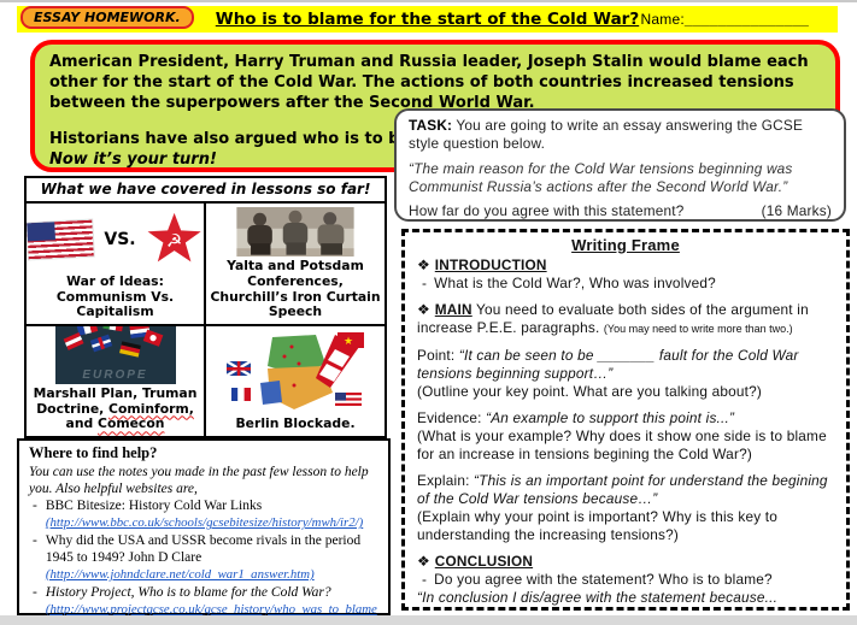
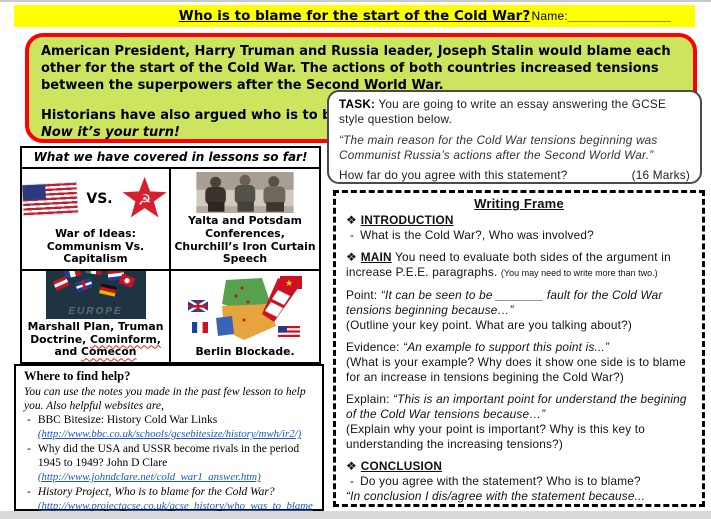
- ESSAY HOMEWORK.
  Who is to blame for the start of the Cold War?
  Name:_______________
  American President, Harry Truman and Russia leader, Joseph Stalin would blame each other for the start of the Cold War. The actions of both countries increased tensions between the superpowers after the Second World War.
  Historians have also argued who is to
  Now it’s your turn!
  TASK: You are going to write an essay answering the GCSE style question below.
  “The main reason for the Cold War tensions beginning was Communist Russia’s actions after the Second World War.”
  How far do you agree with this statement?
  (16 Marks)
  What we have covered in lessons so far!
  VS.
  ☭
  War of Ideas:
  Communism Vs. Capitalism
  Yalta and Potsdam Conferences, Churchill’s Iron Curtain Speech
  EUROPE
  Marshall Plan, Truman Doctrine, Cominform, and Comecon
  ★
  Berlin Blockade.
  Where to find help?
  You can use the notes you made in the past few lesson to help you. Also helpful websites are,
  -
  BBC Bitesize: History Cold War Links
  (http://www.bbc.co.uk/schools/gcsebitesize/history/mwh/ir2/)
  -
  Why did the USA and USSR become rivals in the period 1945 to 1949? John D Clare
  (http://www.johndclare.net/cold_war1_answer.htm)
  -
  History Project, Who is to blame for the Cold War?
  (http://www.projectgcse.co.uk/gcse_history/who_was_to_blame
  Writing Frame
  ❖ INTRODUCTION
  - What is the Cold War?, Who was involved?
  ❖ MAIN You need to evaluate both sides of the argument in increase P.E.E. paragraphs. (You may need to write more than two.)
- Point: “It can be seen to be _______ fault for the Cold War tensions beginning support…”
+ Point: “It can be seen to be _______ fault for the Cold War tensions beginning because…”
  (Outline your key point. What are you talking about?)
  Evidence: “An example to support this point is...”
  (What is your example? Why does it show one side is to blame for an increase in tensions begining the Cold War?)
  Explain: “This is an important point for understand the begining of the Cold War tensions because…”
  (Explain why your point is important? Why is this key to understanding the increasing tensions?)
  ❖ CONCLUSION
  - Do you agree with the statement? Who is to blame?
  “In conclusion I dis/agree with the statement because...
